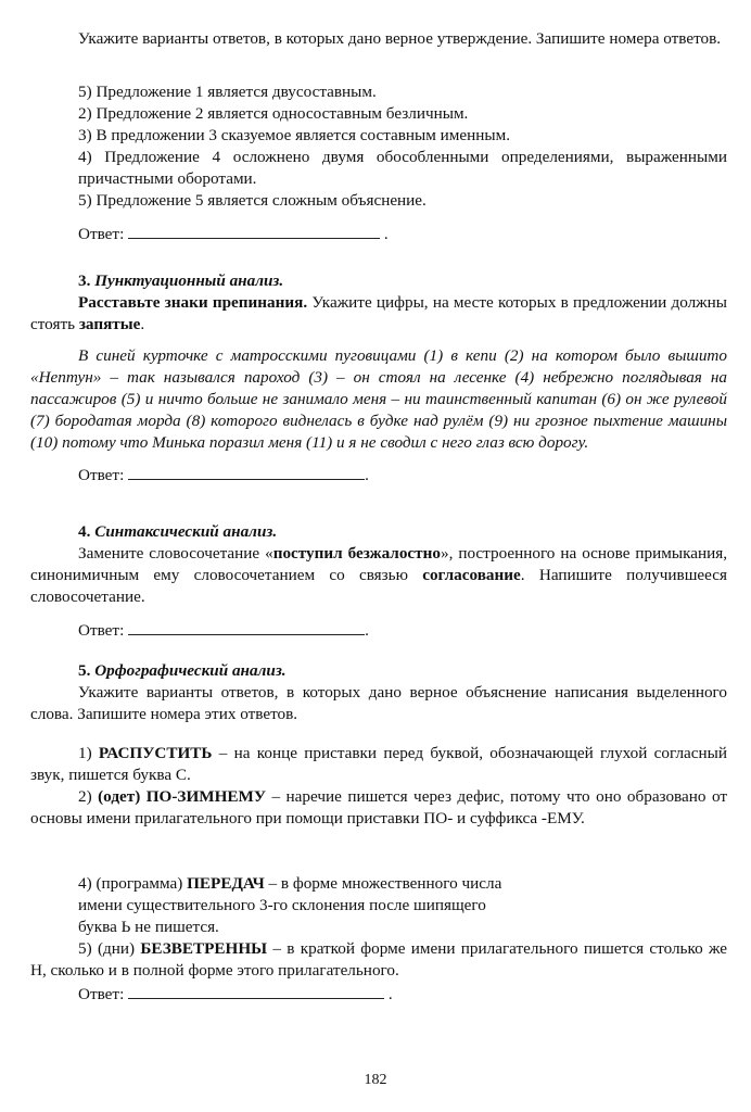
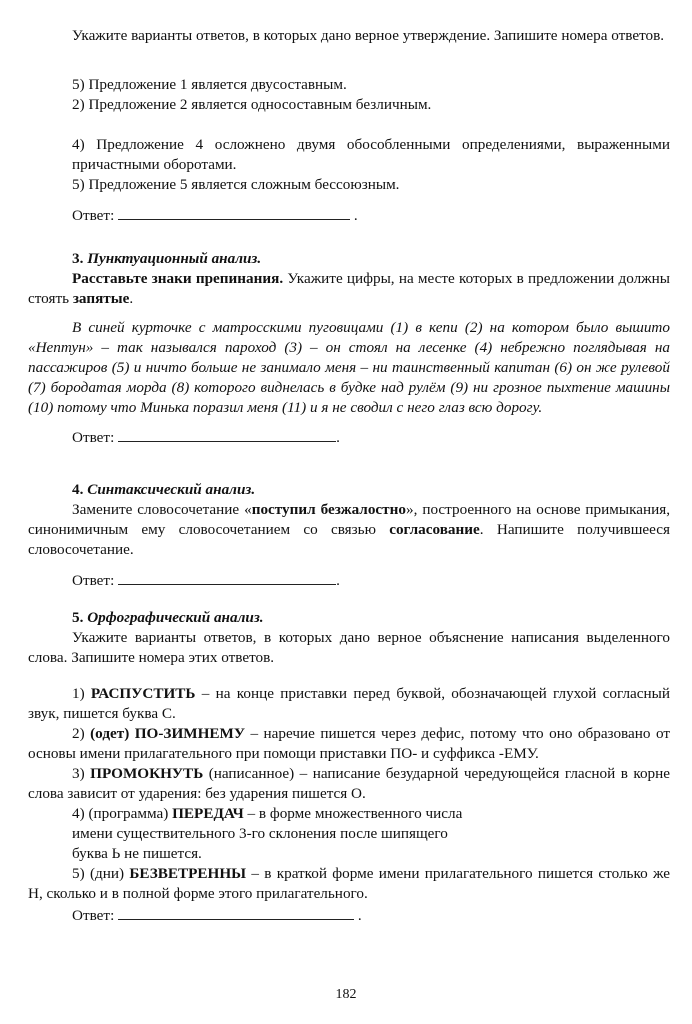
  Укажите варианты ответов, в которых дано верное утверждение. Запишите номера ответов.
  5) Предложение 1 является двусоставным.
  2) Предложение 2 является односоставным безличным.
- 3) В предложении 3 сказуемое является составным именным.
  4) Предложение 4 осложнено двумя обособленными определениями, выраженными причастными оборотами.
- 5) Предложение 5 является сложным объяснение.
+ 5) Предложение 5 является сложным бессоюзным.
  Ответ: .
  3. Пунктуационный анализ.
  Расставьте знаки препинания. Укажите цифры, на месте которых в предложении должны стоять запятые.
  В синей курточке с матросскими пуговицами (1) в кепи (2) на котором было вышито «Нептун» – так назывался пароход (3) – он стоял на лесенке (4) небрежно поглядывая на пассажиров (5) и ничто больше не занимало меня – ни таинственный капитан (6) он же рулевой (7) бородатая морда (8) которого виднелась в будке над рулём (9) ни грозное пыхтение машины (10) потому что Минька поразил меня (11) и я не сводил с него глаз всю дорогу.
  Ответ: .
  4. Синтаксический анализ.
  Замените словосочетание «поступил безжалостно», построенного на основе примыкания, синонимичным ему словосочетанием со связью согласование. Напишите получившееся словосочетание.
  Ответ: .
  5. Орфографический анализ.
  Укажите варианты ответов, в которых дано верное объяснение написания выделенного слова. Запишите номера этих ответов.
  1) РАСПУСТИТЬ – на конце приставки перед буквой, обозначающей глухой согласный звук, пишется буква С.
  2) (одет) ПО-ЗИМНЕМУ – наречие пишется через дефис, потому что оно образовано от основы имени прилагательного при помощи приставки ПО- и суффикса -ЕМУ.
+ 3) ПРОМОКНУТЬ (написанное) – написание безударной чередующейся гласной в корне слова зависит от ударения: без ударения пишется О.
  4) (программа) ПЕРЕДАЧ – в форме множественного числа имени существительного 3-го склонения после шипящего буква Ь не пишется.
  5) (дни) БЕЗВЕТРЕННЫ – в краткой форме имени прилагательного пишется столько же Н, сколько и в полной форме этого прилагательного.
  Ответ: .
  182
